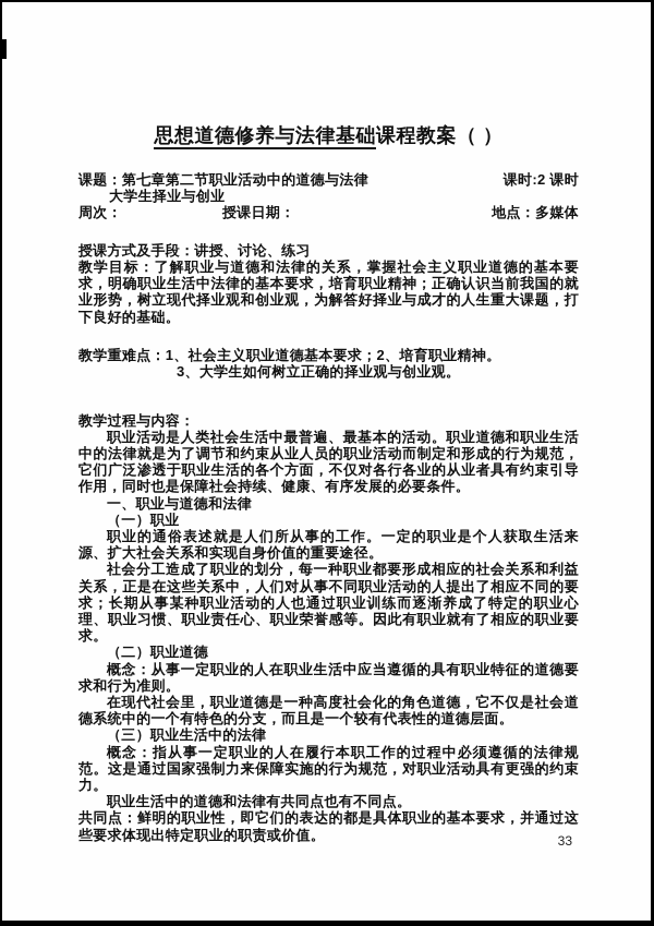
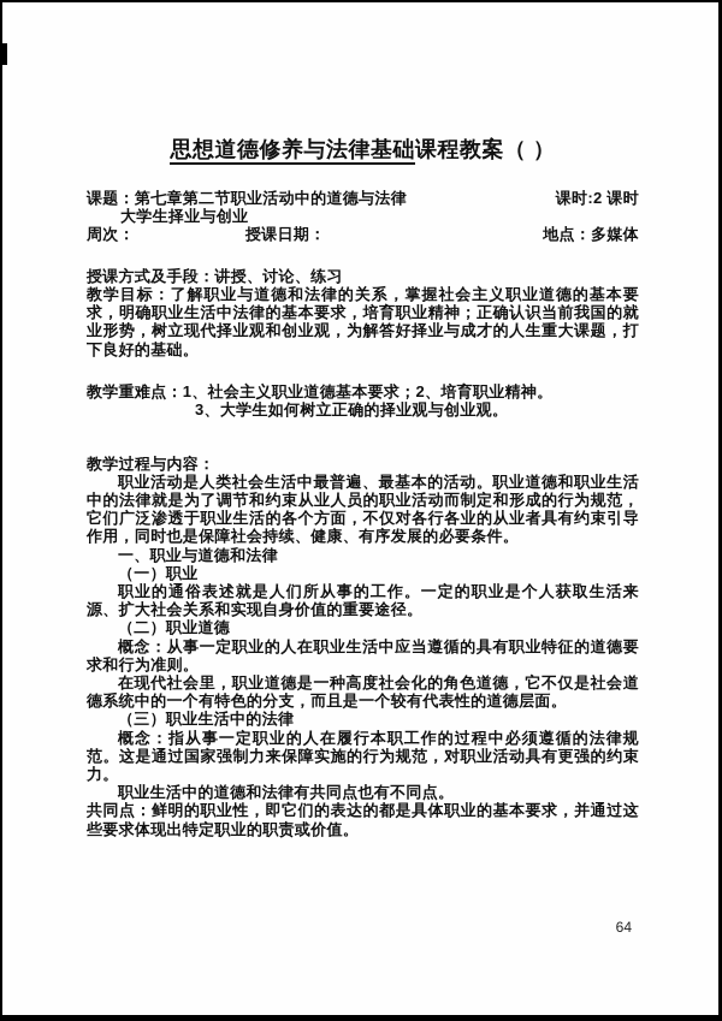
  思想道德修养与法律基础课程教案（ ）
  课题：第七章第二节职业活动中的道德与法律
  课时:2 课时
  大学生择业与创业
  周次：
  授课日期：
  地点：多媒体
  授课方式及手段：讲授、讨论、练习
  教学目标：了解职业与道德和法律的关系，掌握社会主义职业道德的基本要求，明确职业生活中法律的基本要求，培育职业精神；正确认识当前我国的就业形势，树立现代择业观和创业观，为解答好择业与成才的人生重大课题，打下良好的基础。
  教学重难点：1、社会主义职业道德基本要求；2、培育职业精神。
  3、大学生如何树立正确的择业观与创业观。
  教学过程与内容：
  职业活动是人类社会生活中最普遍、最基本的活动。职业道德和职业生活中的法律就是为了调节和约束从业人员的职业活动而制定和形成的行为规范，它们广泛渗透于职业生活的各个方面，不仅对各行各业的从业者具有约束引导作用，同时也是保障社会持续、健康、有序发展的必要条件。
  一、职业与道德和法律
  （一）职业
  职业的通俗表述就是人们所从事的工作。一定的职业是个人获取生活来源、扩大社会关系和实现自身价值的重要途径。
- 社会分工造成了职业的划分，每一种职业都要形成相应的社会关系和利益关系，正是在这些关系中，人们对从事不同职业活动的人提出了相应不同的要求；长期从事某种职业活动的人也通过职业训练而逐渐养成了特定的职业心理、职业习惯、职业责任心、职业荣誉感等。因此有职业就有了相应的职业要求。
  （二）职业道德
  概念：从事一定职业的人在职业生活中应当遵循的具有职业特征的道德要求和行为准则。
  在现代社会里，职业道德是一种高度社会化的角色道德，它不仅是社会道德系统中的一个有特色的分支，而且是一个较有代表性的道德层面。
  （三）职业生活中的法律
  概念：指从事一定职业的人在履行本职工作的过程中必须遵循的法律规范。这是通过国家强制力来保障实施的行为规范，对职业活动具有更强的约束力。
  职业生活中的道德和法律有共同点也有不同点。
  共同点：鲜明的职业性，即它们的表达的都是具体职业的基本要求，并通过这些要求体现出特定职业的职责或价值。
- 33
+ 64
